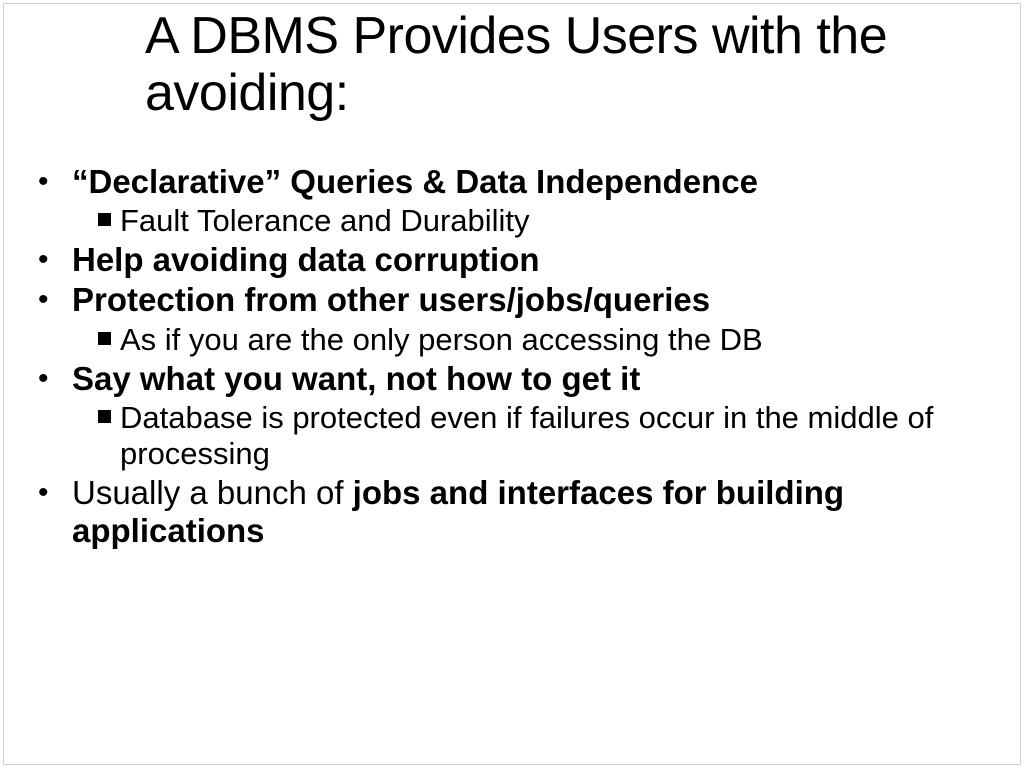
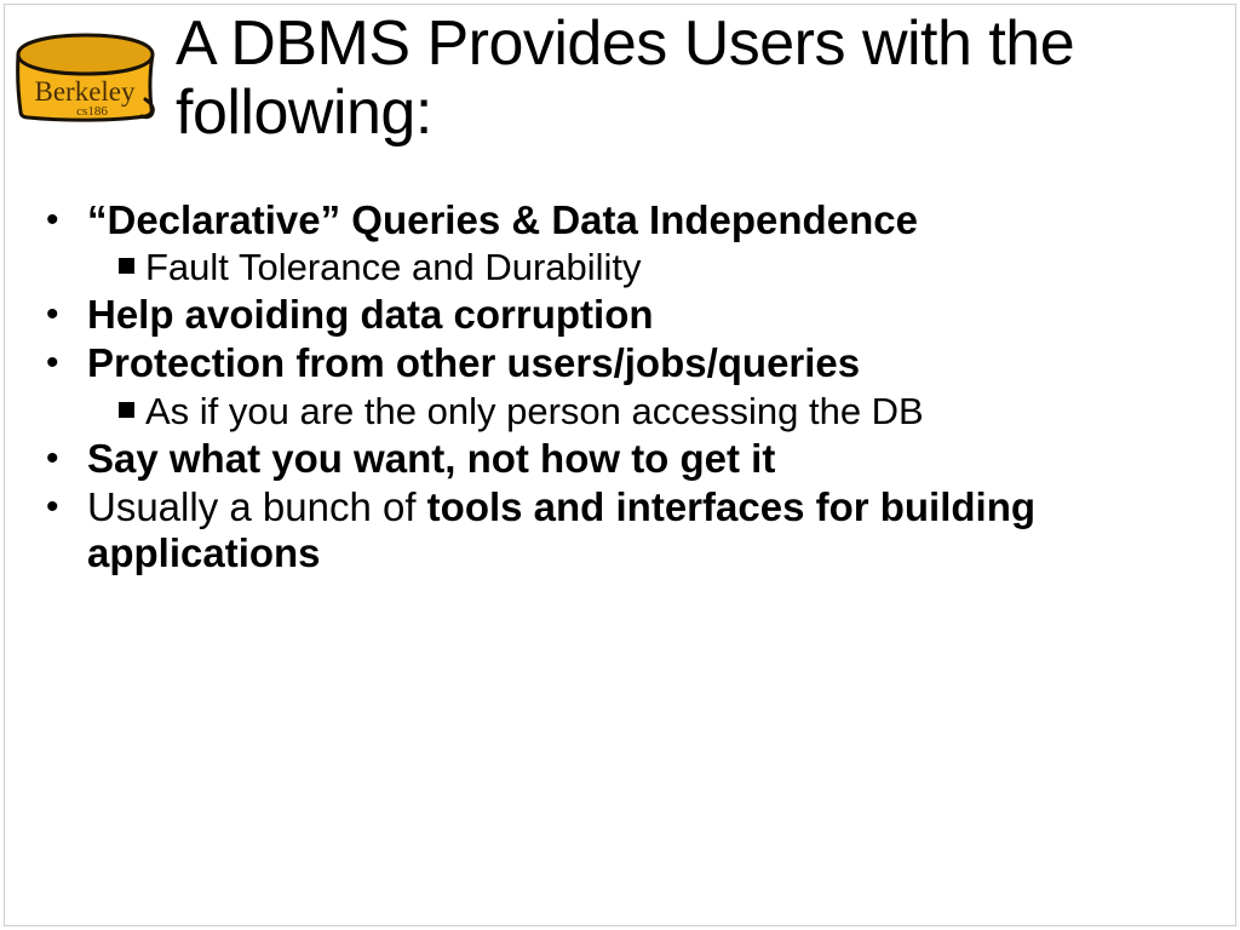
+ Berkeley
+ cs186
- A DBMS Provides Users with the avoiding:
+ A DBMS Provides Users with the following:
  •
  “Declarative” Queries & Data Independence
  Fault Tolerance and Durability
  •
  Help avoiding data corruption
  •
  Protection from other users/jobs/queries
  As if you are the only person accessing the DB
  •
  Say what you want, not how to get it
- Database is protected even if failures occur in the middle of processing
  •
- Usually a bunch of jobs and interfaces for building applications
+ Usually a bunch of tools and interfaces for building applications
